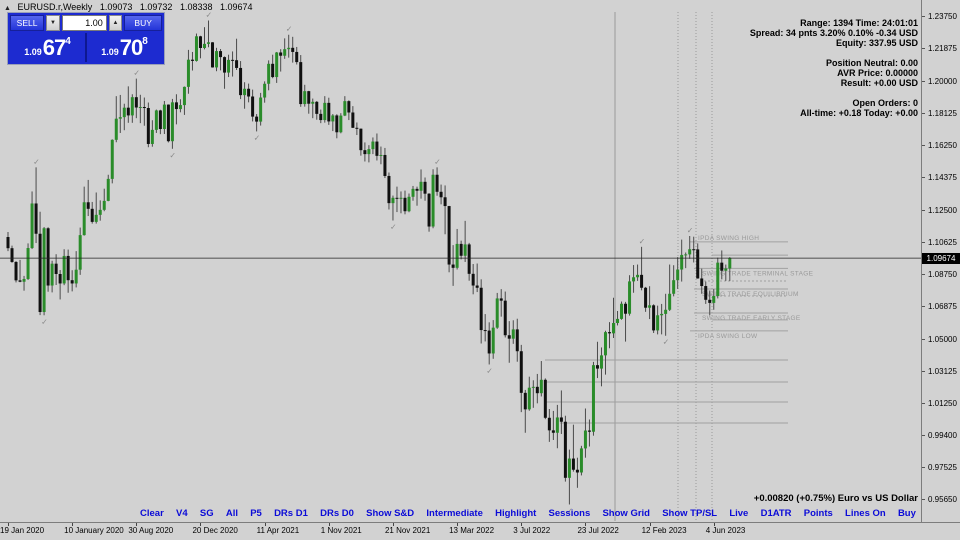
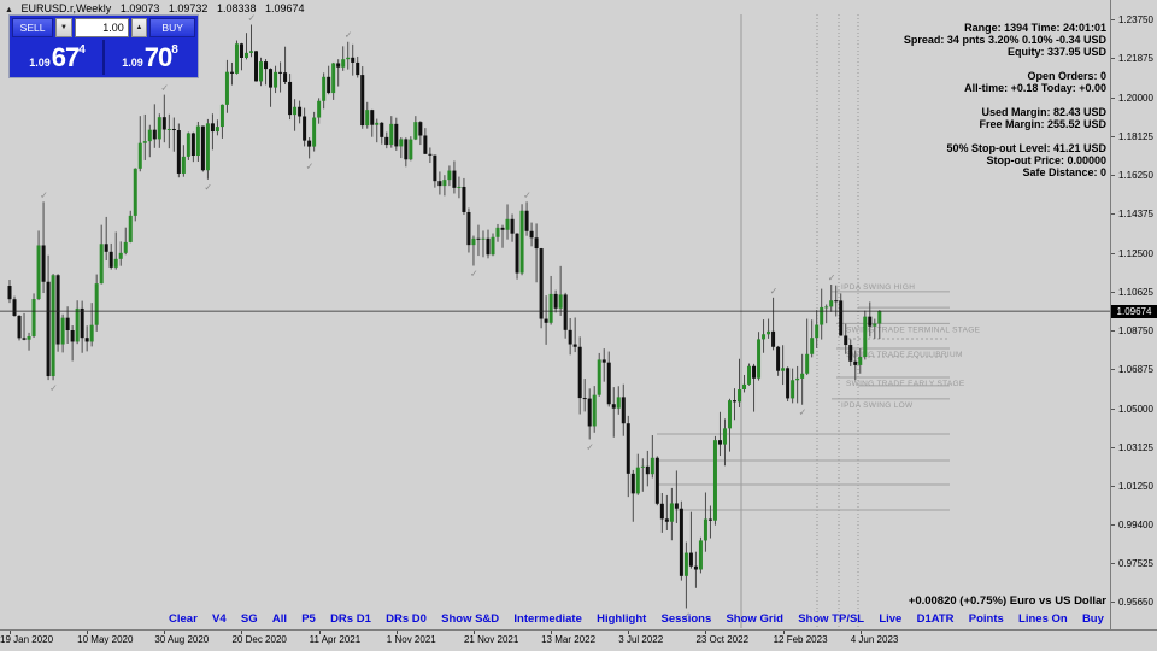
  ✓
  ✓
  ✓
  ✓
  ✓
  ✓
  ✓
  ✓
  ✓
  ✓
  ✓
  ✓
  ✓
  ✓
  EURUSD.r,Weekly 1.09073 1.09732 1.08338 1.09674
  SELL
  1.00
  BUY
  1.09
  67
  4
  1.09
  70
  8
  Range: 1394 Time: 24:01:01
  Spread: 34 pnts 3.20% 0.10% -0.34 USD
  Equity: 337.95 USD
- Position Neutral: 0.00
- AVR Price: 0.00000
- Result: +0.00 USD
  Open Orders: 0
  All-time: +0.18 Today: +0.00
+ Used Margin: 82.43 USD
+ Free Margin: 255.52 USD
+ 50% Stop-out Level: 41.21 USD
+ Stop-out Price: 0.00000
+ Safe Distance: 0
  1.09674
  1.23750
  1.21875
  1.20000
  1.18125
  1.16250
  1.14375
  1.12500
  1.10625
  1.08750
  1.06875
  1.05000
  1.03125
  1.01250
  0.99400
  0.97525
  0.95650
  19 Jan 2020
- 10 January 2020
+ 10 May 2020
  30 Aug 2020
  20 Dec 2020
  11 Apr 2021
  1 Nov 2021
  21 Nov 2021
  13 Mar 2022
  3 Jul 2022
- 23 Jul 2022
+ 23 Oct 2022
  12 Feb 2023
  4 Jun 2023
  +0.00820 (+0.75%) Euro vs US Dollar
  Clear
  V4
  SG
  All
  P5
  DRs D1
  DRs D0
  Show S&D
  Intermediate
  Highlight
  Sessions
  Show Grid
  Show TP/SL
  Live
  D1ATR
  Points
  Lines On
  Buy
